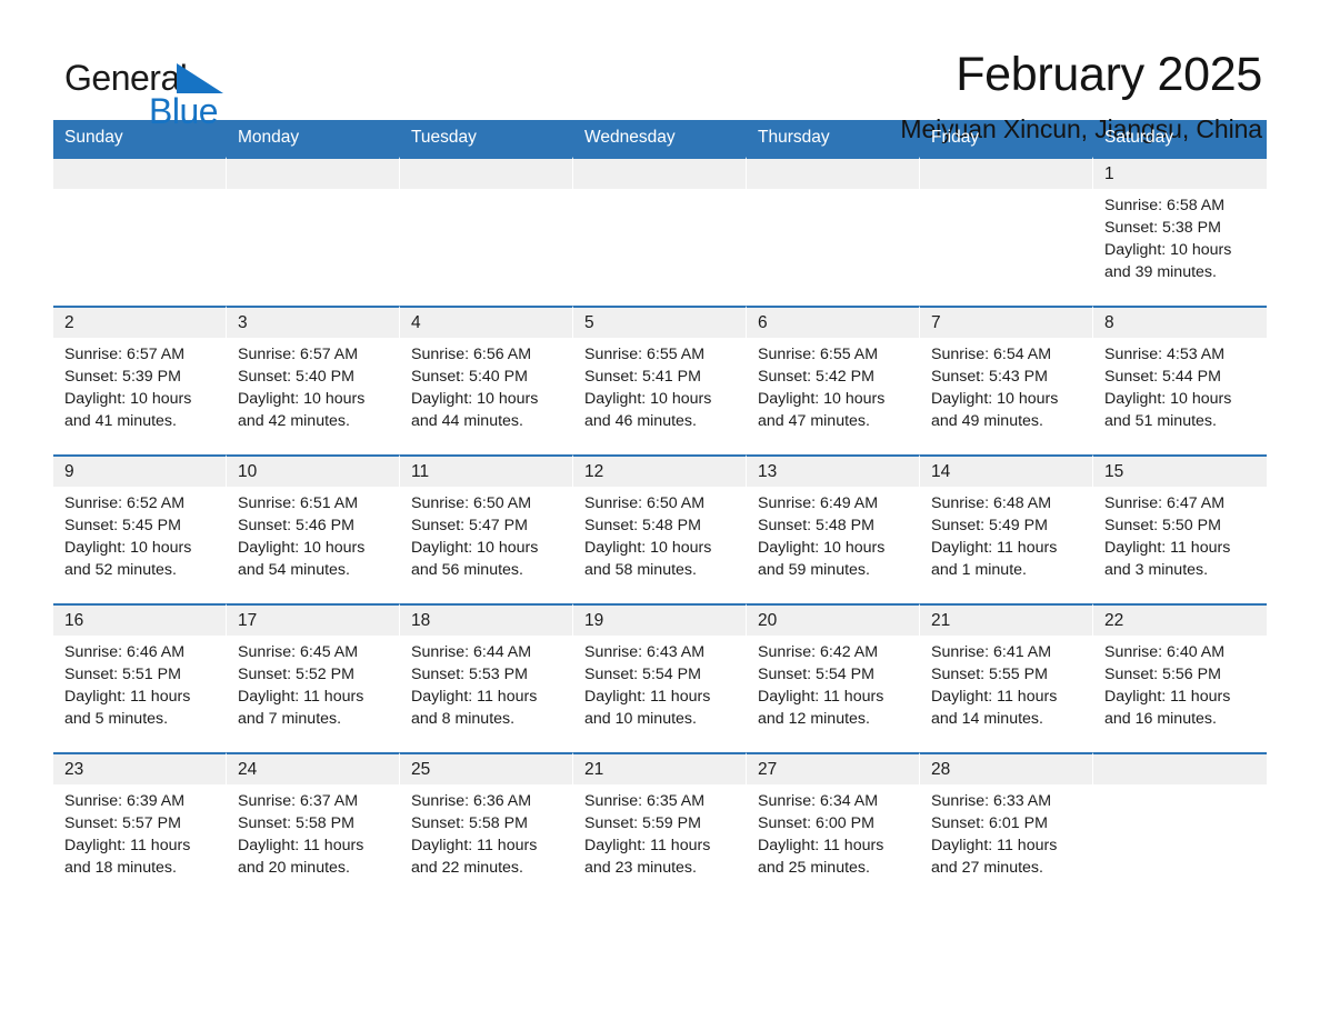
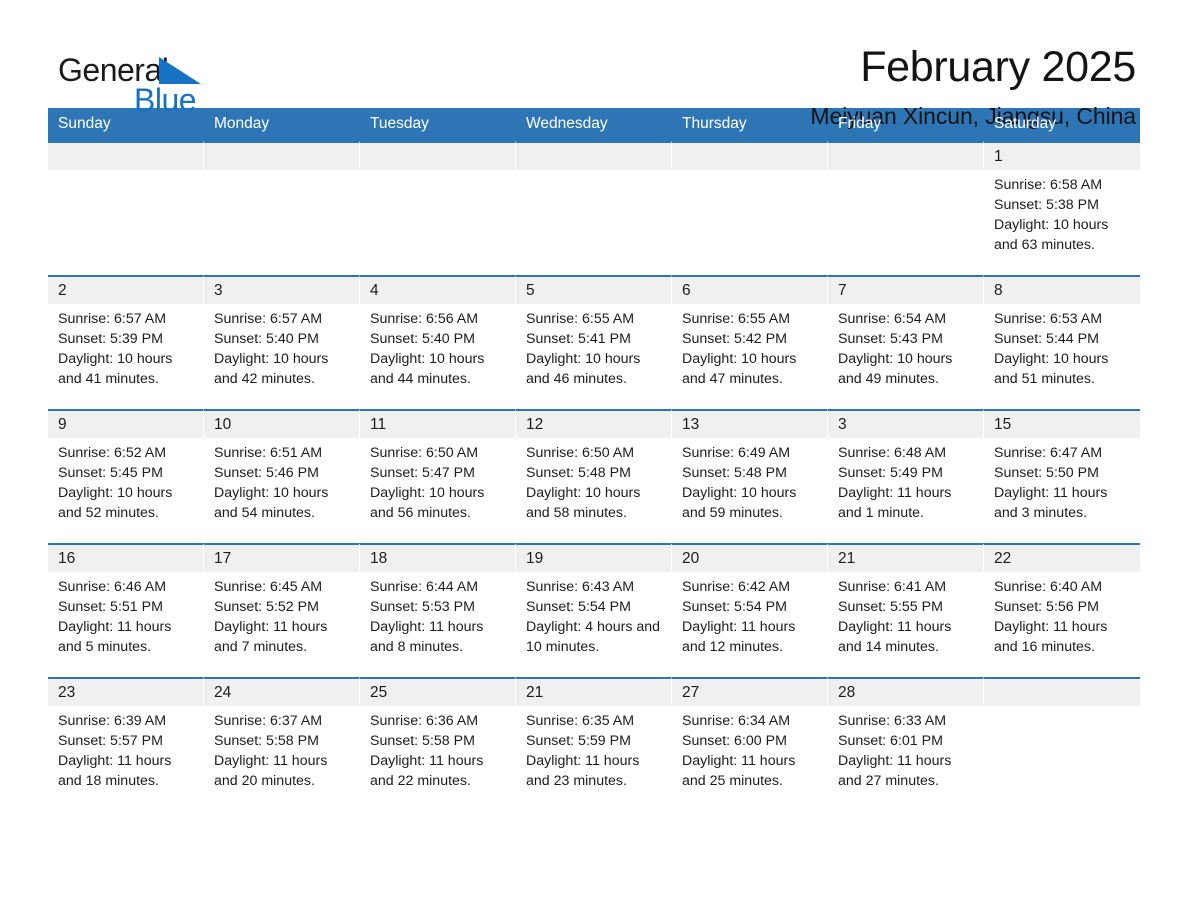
  General
  Blue
  February 2025
  Sunday	Monday	Tuesday	Wednesday	Thursday	Friday	Saturday
- 						1Sunrise: 6:58 AMSunset: 5:38 PMDaylight: 10 hours and 39 minutes.
+ 						1Sunrise: 6:58 AMSunset: 5:38 PMDaylight: 10 hours and 63 minutes.
- 2Sunrise: 6:57 AMSunset: 5:39 PMDaylight: 10 hours and 41 minutes.	3Sunrise: 6:57 AMSunset: 5:40 PMDaylight: 10 hours and 42 minutes.	4Sunrise: 6:56 AMSunset: 5:40 PMDaylight: 10 hours and 44 minutes.	5Sunrise: 6:55 AMSunset: 5:41 PMDaylight: 10 hours and 46 minutes.	6Sunrise: 6:55 AMSunset: 5:42 PMDaylight: 10 hours and 47 minutes.	7Sunrise: 6:54 AMSunset: 5:43 PMDaylight: 10 hours and 49 minutes.	8Sunrise: 4:53 AMSunset: 5:44 PMDaylight: 10 hours and 51 minutes.
+ 2Sunrise: 6:57 AMSunset: 5:39 PMDaylight: 10 hours and 41 minutes.	3Sunrise: 6:57 AMSunset: 5:40 PMDaylight: 10 hours and 42 minutes.	4Sunrise: 6:56 AMSunset: 5:40 PMDaylight: 10 hours and 44 minutes.	5Sunrise: 6:55 AMSunset: 5:41 PMDaylight: 10 hours and 46 minutes.	6Sunrise: 6:55 AMSunset: 5:42 PMDaylight: 10 hours and 47 minutes.	7Sunrise: 6:54 AMSunset: 5:43 PMDaylight: 10 hours and 49 minutes.	8Sunrise: 6:53 AMSunset: 5:44 PMDaylight: 10 hours and 51 minutes.
- 9Sunrise: 6:52 AMSunset: 5:45 PMDaylight: 10 hours and 52 minutes.	10Sunrise: 6:51 AMSunset: 5:46 PMDaylight: 10 hours and 54 minutes.	11Sunrise: 6:50 AMSunset: 5:47 PMDaylight: 10 hours and 56 minutes.	12Sunrise: 6:50 AMSunset: 5:48 PMDaylight: 10 hours and 58 minutes.	13Sunrise: 6:49 AMSunset: 5:48 PMDaylight: 10 hours and 59 minutes.	14Sunrise: 6:48 AMSunset: 5:49 PMDaylight: 11 hours and 1 minute.	15Sunrise: 6:47 AMSunset: 5:50 PMDaylight: 11 hours and 3 minutes.
+ 9Sunrise: 6:52 AMSunset: 5:45 PMDaylight: 10 hours and 52 minutes.	10Sunrise: 6:51 AMSunset: 5:46 PMDaylight: 10 hours and 54 minutes.	11Sunrise: 6:50 AMSunset: 5:47 PMDaylight: 10 hours and 56 minutes.	12Sunrise: 6:50 AMSunset: 5:48 PMDaylight: 10 hours and 58 minutes.	13Sunrise: 6:49 AMSunset: 5:48 PMDaylight: 10 hours and 59 minutes.	3Sunrise: 6:48 AMSunset: 5:49 PMDaylight: 11 hours and 1 minute.	15Sunrise: 6:47 AMSunset: 5:50 PMDaylight: 11 hours and 3 minutes.
- 16Sunrise: 6:46 AMSunset: 5:51 PMDaylight: 11 hours and 5 minutes.	17Sunrise: 6:45 AMSunset: 5:52 PMDaylight: 11 hours and 7 minutes.	18Sunrise: 6:44 AMSunset: 5:53 PMDaylight: 11 hours and 8 minutes.	19Sunrise: 6:43 AMSunset: 5:54 PMDaylight: 11 hours and 10 minutes.	20Sunrise: 6:42 AMSunset: 5:54 PMDaylight: 11 hours and 12 minutes.	21Sunrise: 6:41 AMSunset: 5:55 PMDaylight: 11 hours and 14 minutes.	22Sunrise: 6:40 AMSunset: 5:56 PMDaylight: 11 hours and 16 minutes.
+ 16Sunrise: 6:46 AMSunset: 5:51 PMDaylight: 11 hours and 5 minutes.	17Sunrise: 6:45 AMSunset: 5:52 PMDaylight: 11 hours and 7 minutes.	18Sunrise: 6:44 AMSunset: 5:53 PMDaylight: 11 hours and 8 minutes.	19Sunrise: 6:43 AMSunset: 5:54 PMDaylight: 4 hours and 10 minutes.	20Sunrise: 6:42 AMSunset: 5:54 PMDaylight: 11 hours and 12 minutes.	21Sunrise: 6:41 AMSunset: 5:55 PMDaylight: 11 hours and 14 minutes.	22Sunrise: 6:40 AMSunset: 5:56 PMDaylight: 11 hours and 16 minutes.
  23Sunrise: 6:39 AMSunset: 5:57 PMDaylight: 11 hours and 18 minutes.	24Sunrise: 6:37 AMSunset: 5:58 PMDaylight: 11 hours and 20 minutes.	25Sunrise: 6:36 AMSunset: 5:58 PMDaylight: 11 hours and 22 minutes.	21Sunrise: 6:35 AMSunset: 5:59 PMDaylight: 11 hours and 23 minutes.	27Sunrise: 6:34 AMSunset: 6:00 PMDaylight: 11 hours and 25 minutes.	28Sunrise: 6:33 AMSunset: 6:01 PMDaylight: 11 hours and 27 minutes.
